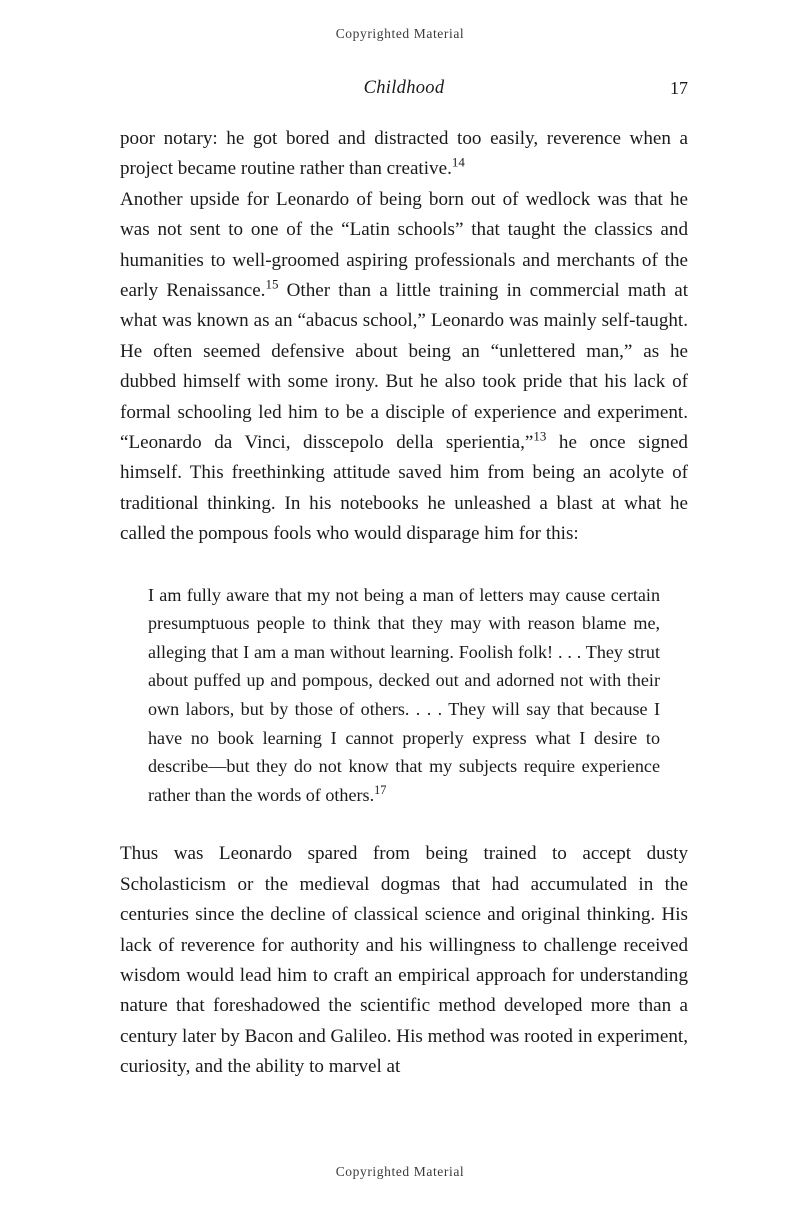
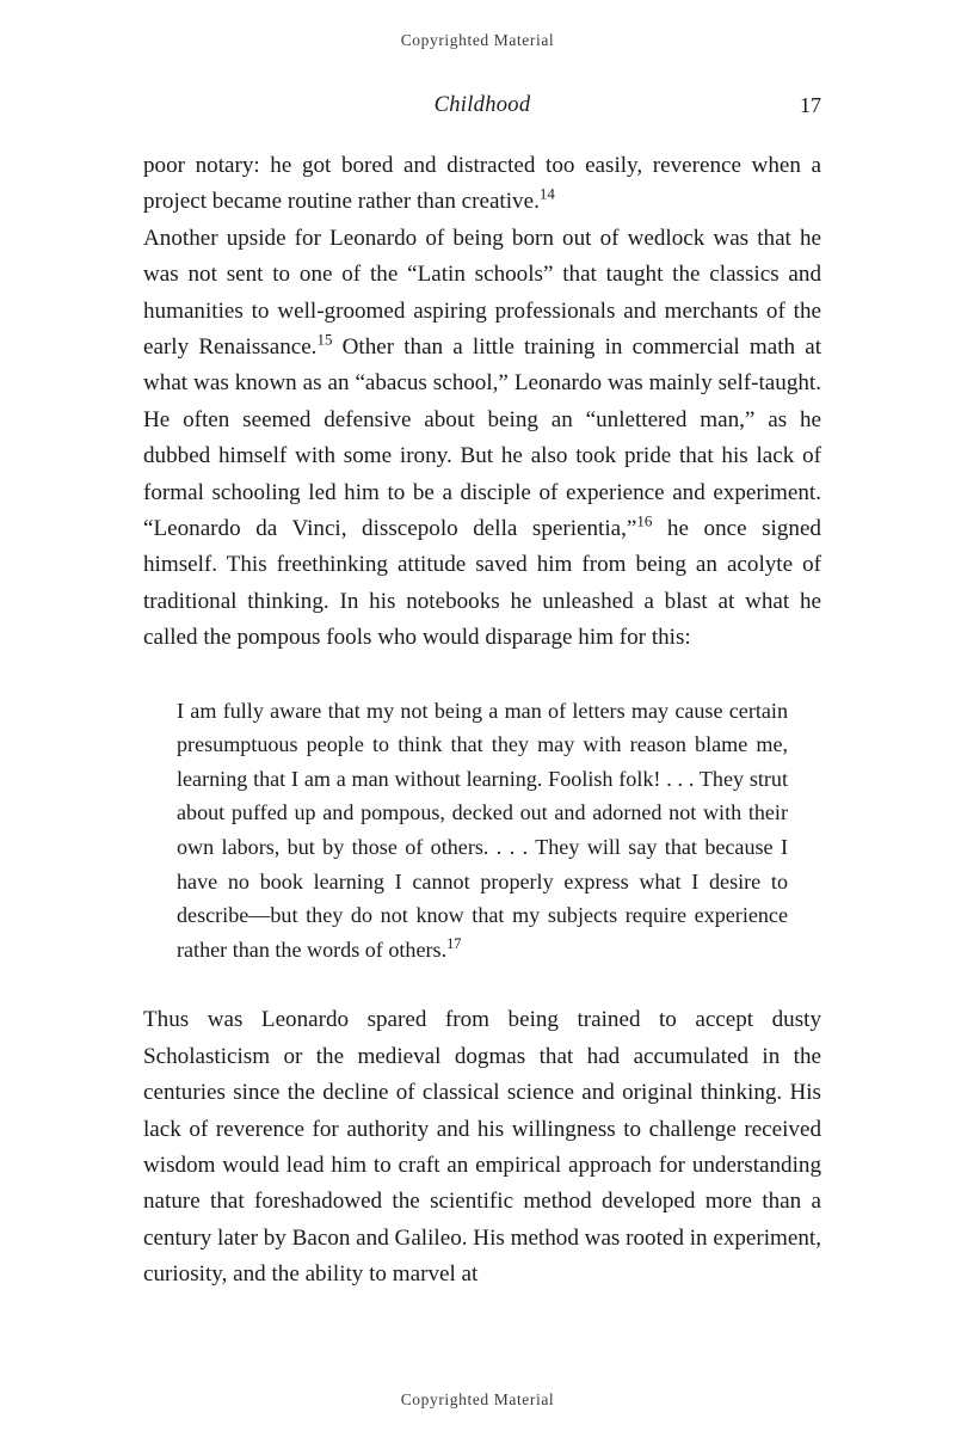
  Copyrighted Material
  Childhood
  17
  poor notary: he got bored and distracted too easily, reverence when a project became routine rather than creative.14
- Another upside for Leonardo of being born out of wedlock was that he was not sent to one of the “Latin schools” that taught the classics and humanities to well-groomed aspiring professionals and merchants of the early Renaissance.15 Other than a little training in commercial math at what was known as an “abacus school,” Leonardo was mainly self-taught. He often seemed defensive about being an “unlettered man,” as he dubbed himself with some irony. But he also took pride that his lack of formal schooling led him to be a disciple of experience and experiment. “Leonardo da Vinci, disscepolo della sperientia,”13 he once signed himself. This freethinking attitude saved him from being an acolyte of traditional thinking. In his notebooks he unleashed a blast at what he called the pompous fools who would disparage him for this:
+ Another upside for Leonardo of being born out of wedlock was that he was not sent to one of the “Latin schools” that taught the classics and humanities to well-groomed aspiring professionals and merchants of the early Renaissance.15 Other than a little training in commercial math at what was known as an “abacus school,” Leonardo was mainly self-taught. He often seemed defensive about being an “unlettered man,” as he dubbed himself with some irony. But he also took pride that his lack of formal schooling led him to be a disciple of experience and experiment. “Leonardo da Vinci, disscepolo della sperientia,”16 he once signed himself. This freethinking attitude saved him from being an acolyte of traditional thinking. In his notebooks he unleashed a blast at what he called the pompous fools who would disparage him for this:
- I am fully aware that my not being a man of letters may cause certain presumptuous people to think that they may with reason blame me, alleging that I am a man without learning. Foolish folk! . . . They strut about puffed up and pompous, decked out and adorned not with their own labors, but by those of others. . . . They will say that because I have no book learning I cannot properly express what I desire to describe—but they do not know that my subjects require experience rather than the words of others.17
+ I am fully aware that my not being a man of letters may cause certain presumptuous people to think that they may with reason blame me, learning that I am a man without learning. Foolish folk! . . . They strut about puffed up and pompous, decked out and adorned not with their own labors, but by those of others. . . . They will say that because I have no book learning I cannot properly express what I desire to describe—but they do not know that my subjects require experience rather than the words of others.17
  Thus was Leonardo spared from being trained to accept dusty Scholasticism or the medieval dogmas that had accumulated in the centuries since the decline of classical science and original thinking. His lack of reverence for authority and his willingness to challenge received wisdom would lead him to craft an empirical approach for understanding nature that foreshadowed the scientific method developed more than a century later by Bacon and Galileo. His method was rooted in experiment, curiosity, and the ability to marvel at
  Copyrighted Material
